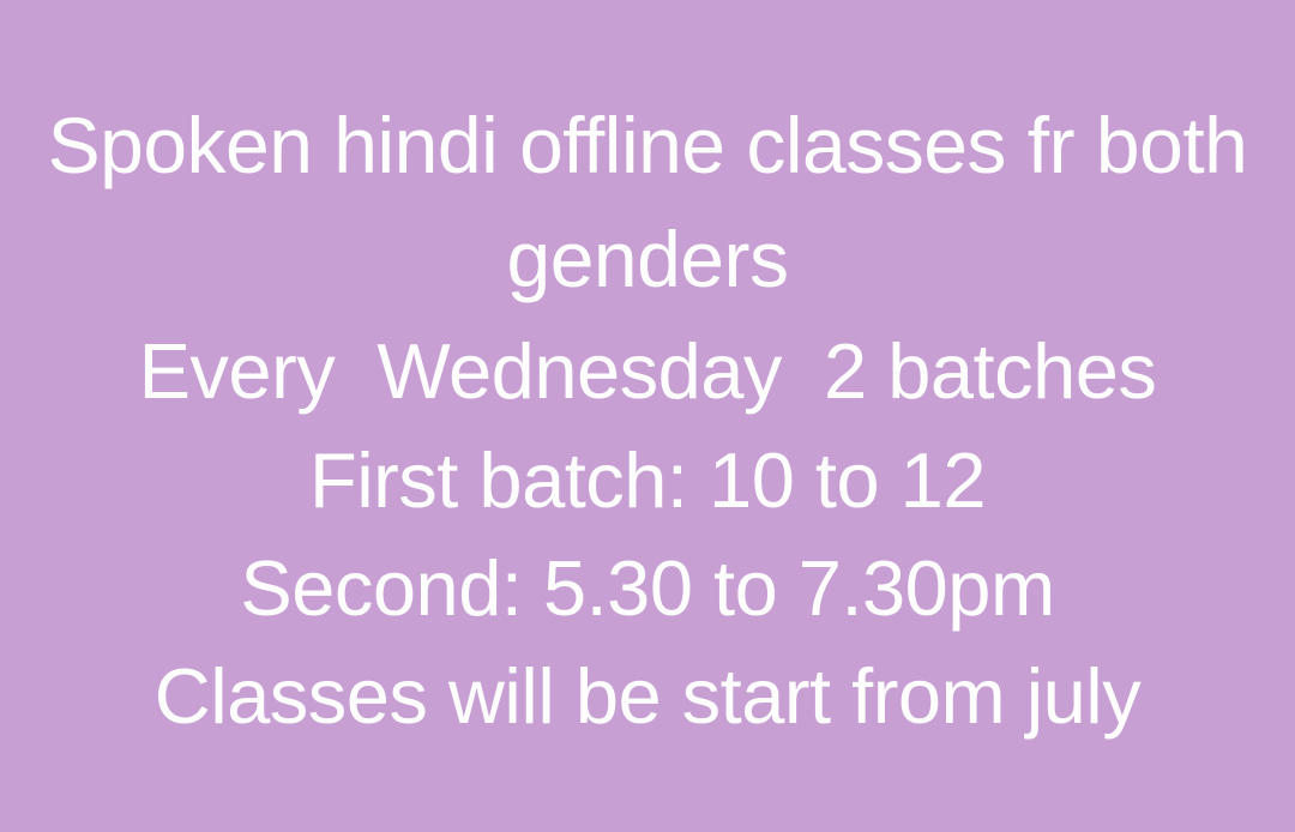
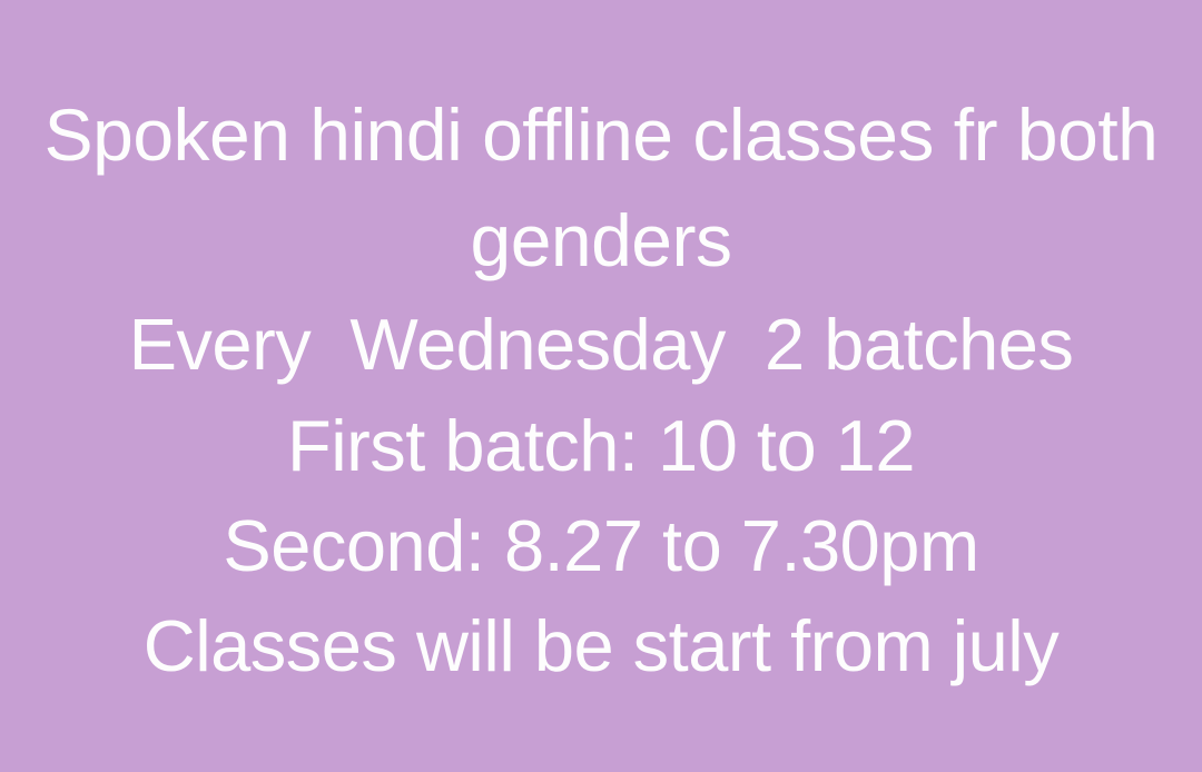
  Spoken hindi offline classes fr both genders
  Every Wednesday 2 batches
  First batch: 10 to 12
- Second: 5.30 to 7.30pm
+ Second: 8.27 to 7.30pm
  Classes will be start from july
